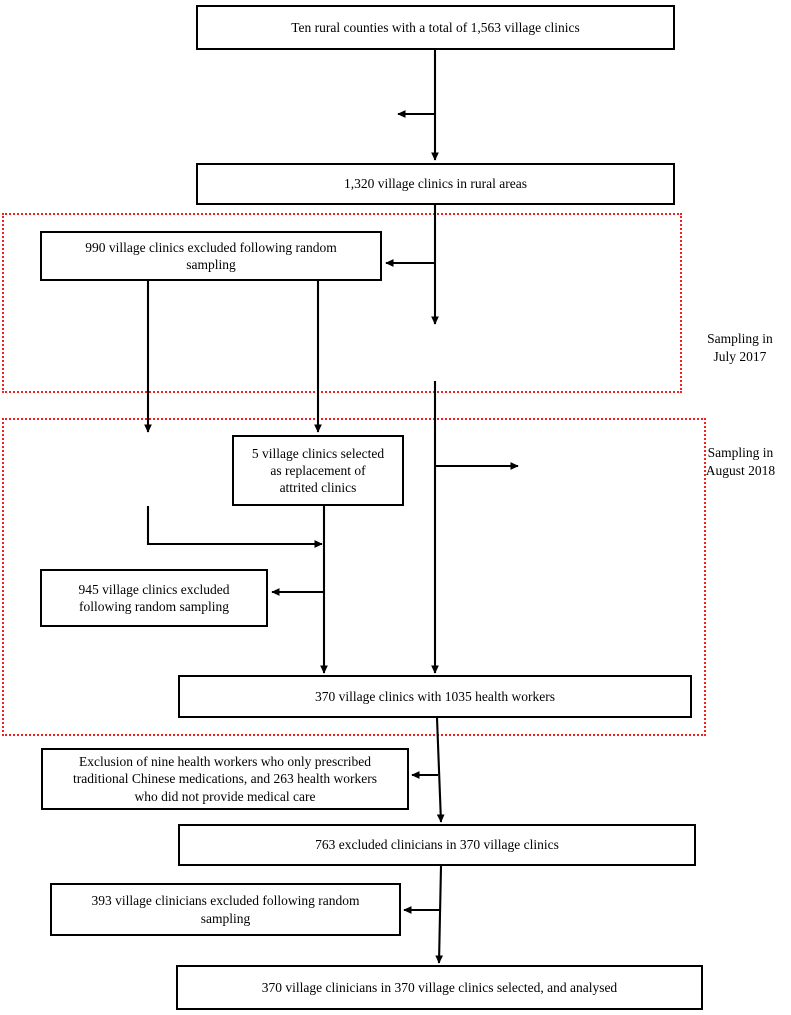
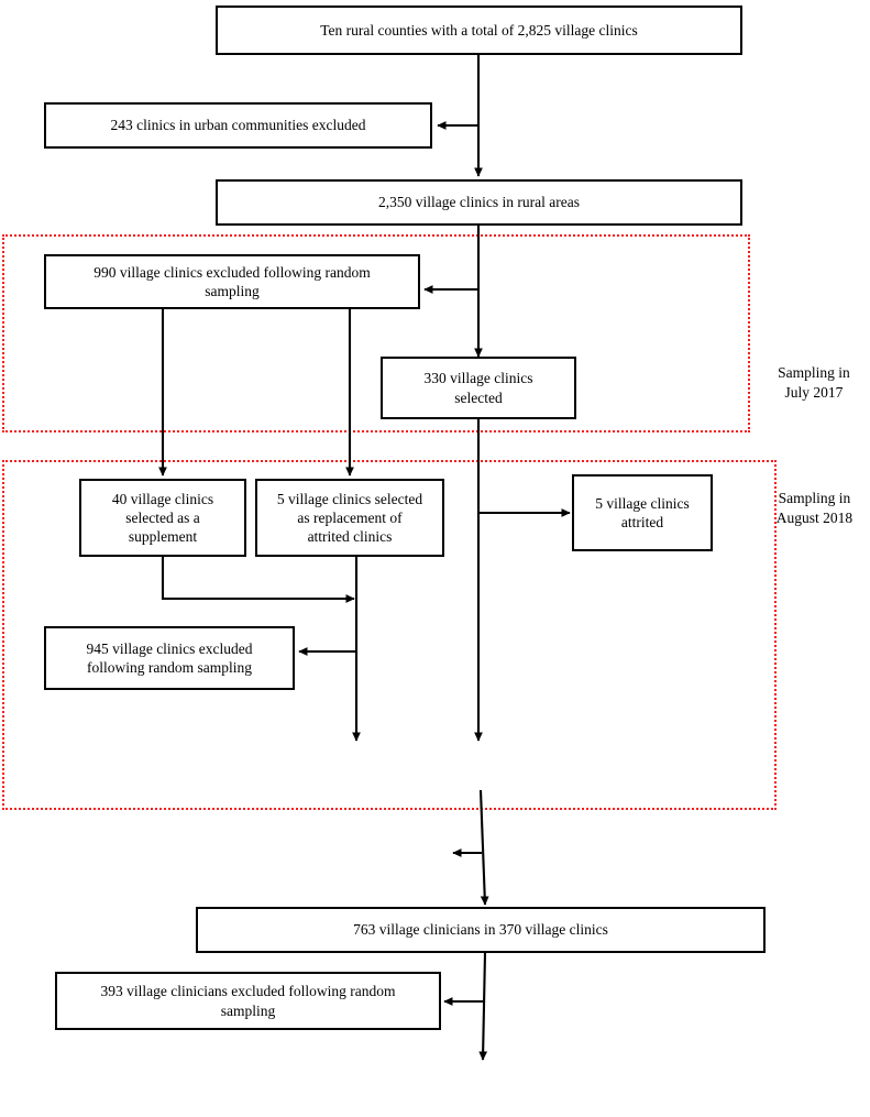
  Sampling in
  July 2017
  Sampling in
  August 2018
- Ten rural counties with a total of 1,563 village clinics
+ Ten rural counties with a total of 2,825 village clinics
+ 243 clinics in urban communities excluded
- 1,320 village clinics in rural areas
+ 2,350 village clinics in rural areas
  990 village clinics excluded following random
  sampling
+ 330 village clinics
+ selected
+ 40 village clinics
+ selected as a
+ supplement
  5 village clinics selected
  as replacement of
  attrited clinics
+ 5 village clinics
+ attrited
  945 village clinics excluded
  following random sampling
- 370 village clinics with 1035 health workers
- Exclusion of nine health workers who only prescribed
- traditional Chinese medications, and 263 health workers
- who did not provide medical care
- 763 excluded clinicians in 370 village clinics
+ 763 village clinicians in 370 village clinics
  393 village clinicians excluded following random
  sampling
- 370 village clinicians in 370 village clinics selected, and analysed
